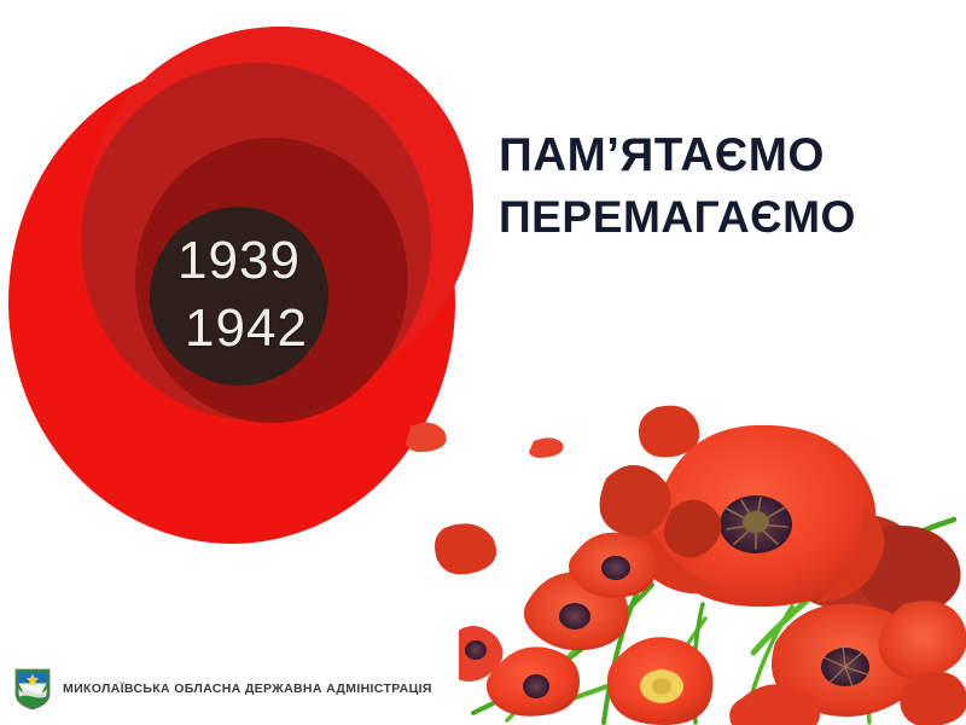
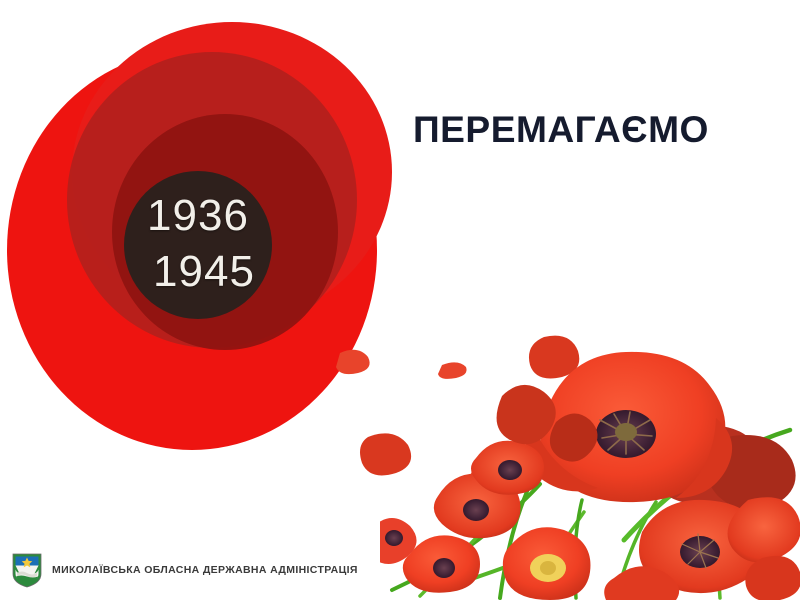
- 1939
+ 1936
- 1942
+ 1945
- ПАМ’ЯТАЄМО
  ПЕРЕМАГАЄМО
  МИКОЛАЇВСЬКА ОБЛАСНА ДЕРЖАВНА АДМІНІСТРАЦІЯ
